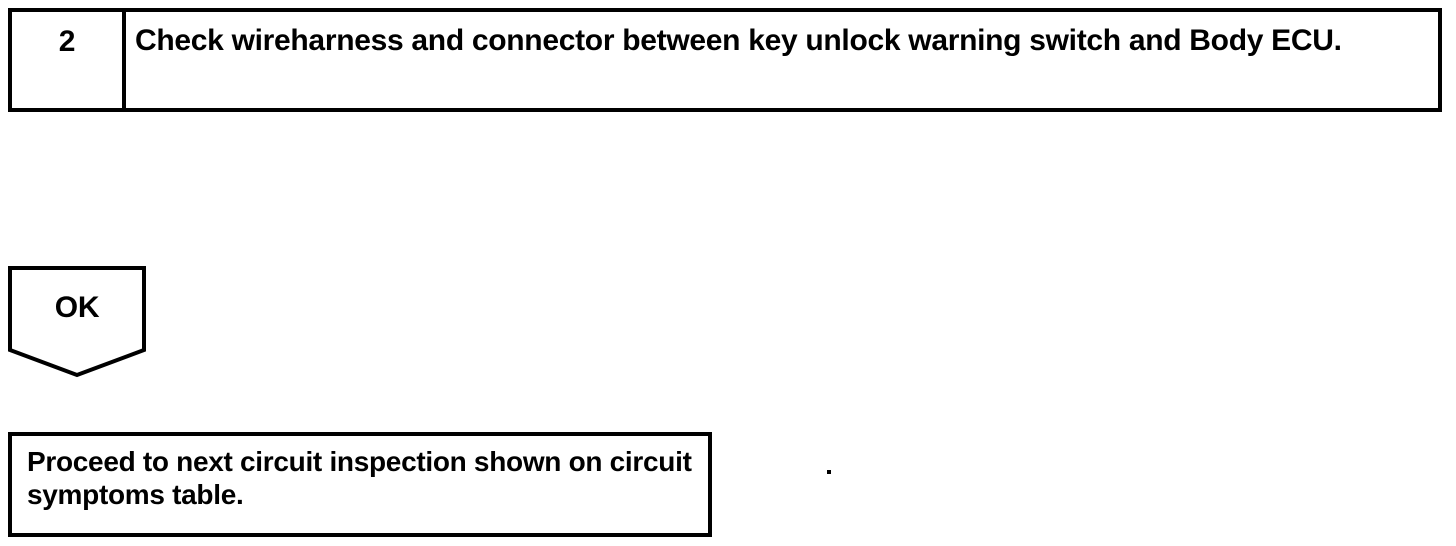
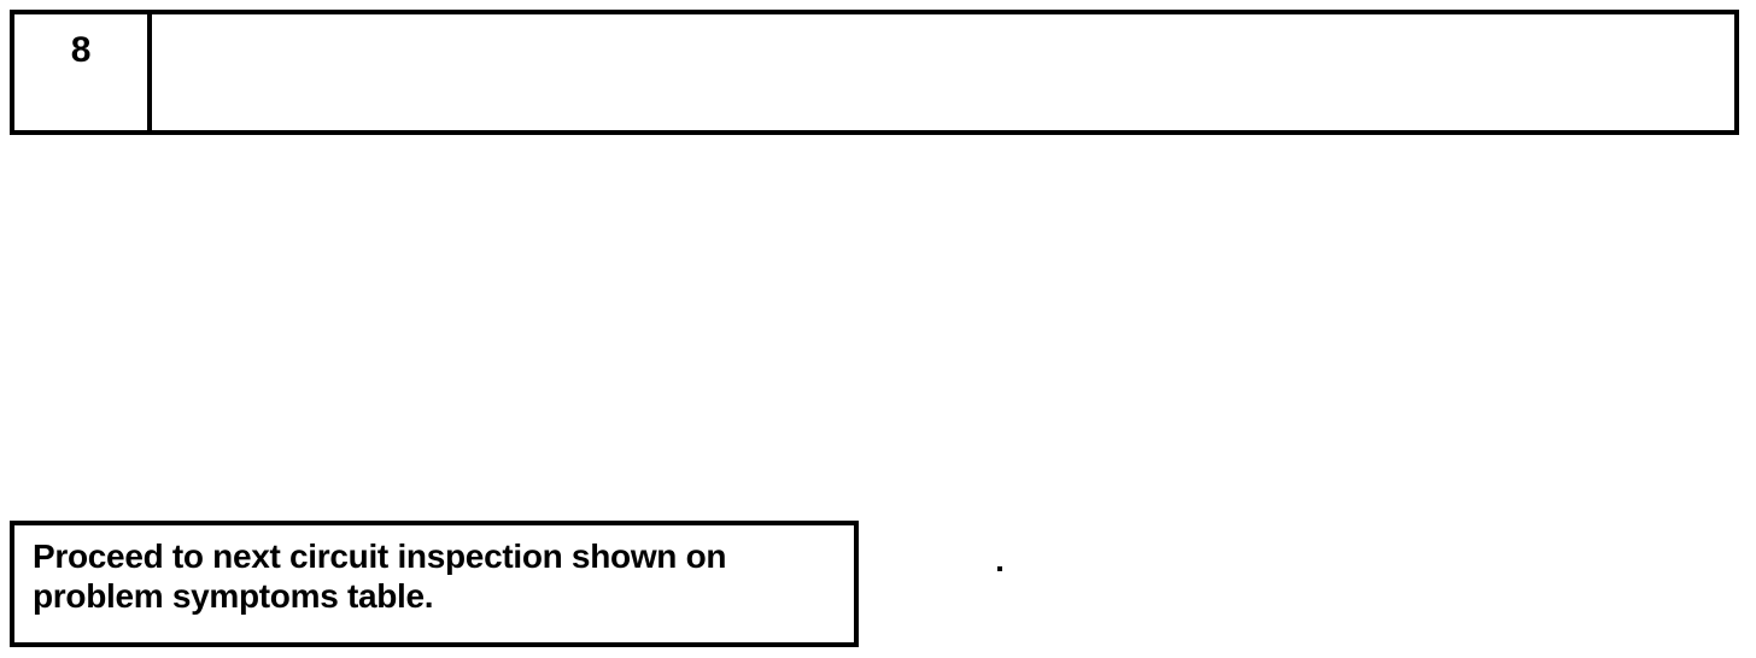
- 2
+ 8
- Check wireharness and connector between key unlock warning switch and Body ECU.
- OK
- Proceed to next circuit inspection shown on circuit symptoms table.
+ Proceed to next circuit inspection shown on problem symptoms table.
